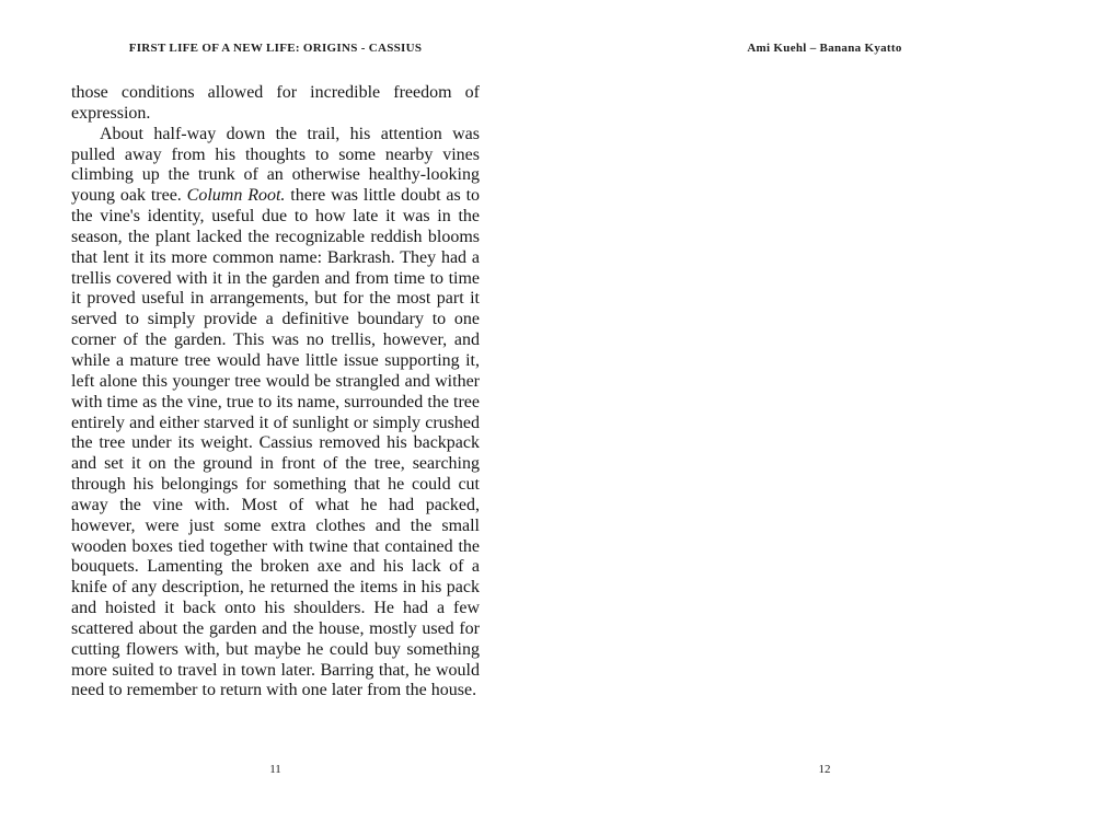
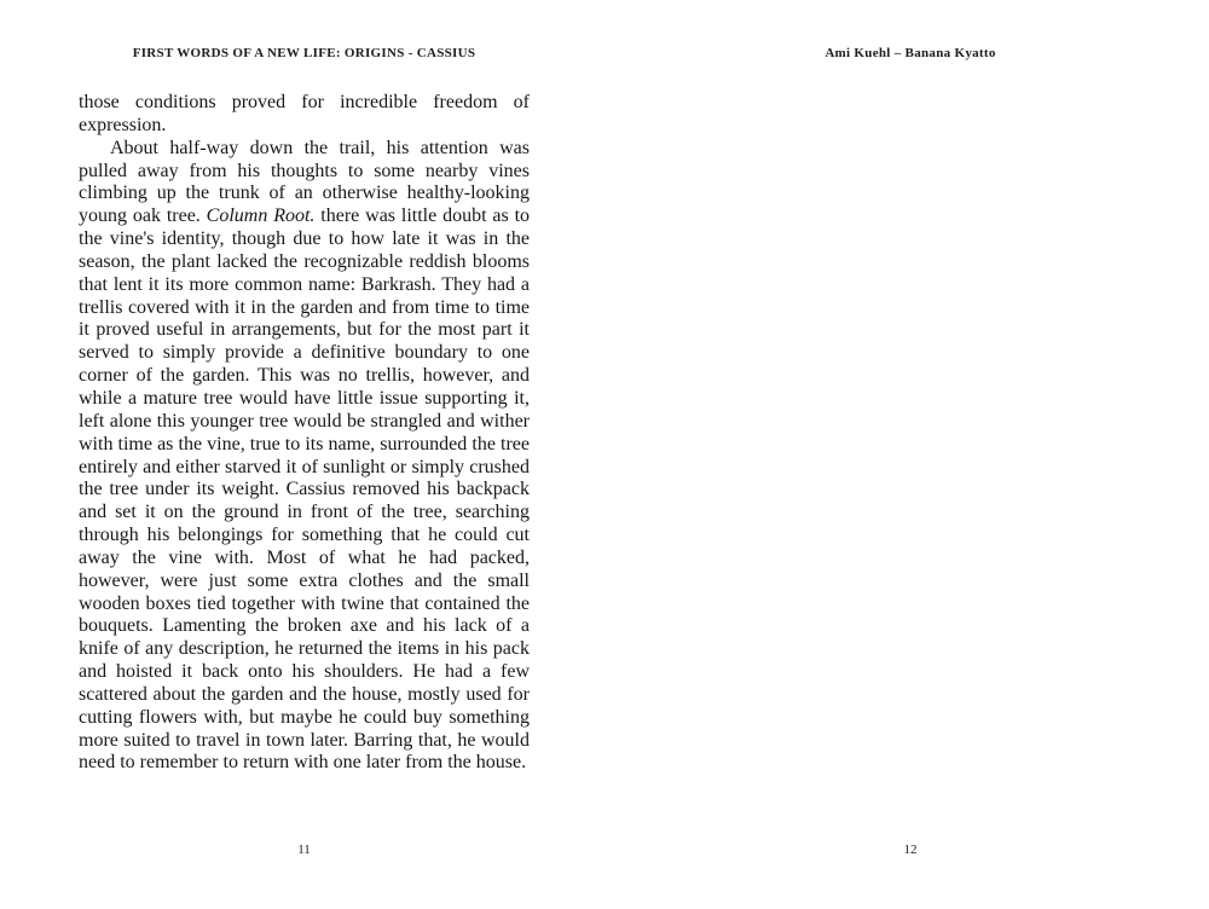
- FIRST LIFE OF A NEW LIFE: ORIGINS - CASSIUS
+ FIRST WORDS OF A NEW LIFE: ORIGINS - CASSIUS
- those conditions allowed for incredible freedom of expression.
+ those conditions proved for incredible freedom of expression.
- About half-way down the trail, his attention was pulled away from his thoughts to some nearby vines climbing up the trunk of an otherwise healthy-looking young oak tree. Column Root. there was little doubt as to the vine's identity, useful due to how late it was in the season, the plant lacked the recognizable reddish blooms that lent it its more common name: Barkrash. They had a trellis covered with it in the garden and from time to time it proved useful in arrangements, but for the most part it served to simply provide a definitive boundary to one corner of the garden. This was no trellis, however, and while a mature tree would have little issue supporting it, left alone this younger tree would be strangled and wither with time as the vine, true to its name, surrounded the tree entirely and either starved it of sunlight or simply crushed the tree under its weight. Cassius removed his backpack and set it on the ground in front of the tree, searching through his belongings for something that he could cut away the vine with. Most of what he had packed, however, were just some extra clothes and the small wooden boxes tied together with twine that contained the bouquets. Lamenting the broken axe and his lack of a knife of any description, he returned the items in his pack and hoisted it back onto his shoulders. He had a few scattered about the garden and the house, mostly used for cutting flowers with, but maybe he could buy something more suited to travel in town later. Barring that, he would need to remember to return with one later from the house.
+ About half-way down the trail, his attention was pulled away from his thoughts to some nearby vines climbing up the trunk of an otherwise healthy-looking young oak tree. Column Root. there was little doubt as to the vine's identity, though due to how late it was in the season, the plant lacked the recognizable reddish blooms that lent it its more common name: Barkrash. They had a trellis covered with it in the garden and from time to time it proved useful in arrangements, but for the most part it served to simply provide a definitive boundary to one corner of the garden. This was no trellis, however, and while a mature tree would have little issue supporting it, left alone this younger tree would be strangled and wither with time as the vine, true to its name, surrounded the tree entirely and either starved it of sunlight or simply crushed the tree under its weight. Cassius removed his backpack and set it on the ground in front of the tree, searching through his belongings for something that he could cut away the vine with. Most of what he had packed, however, were just some extra clothes and the small wooden boxes tied together with twine that contained the bouquets. Lamenting the broken axe and his lack of a knife of any description, he returned the items in his pack and hoisted it back onto his shoulders. He had a few scattered about the garden and the house, mostly used for cutting flowers with, but maybe he could buy something more suited to travel in town later. Barring that, he would need to remember to return with one later from the house.
  Ami Kuehl – Banana Kyatto
  11
  12
